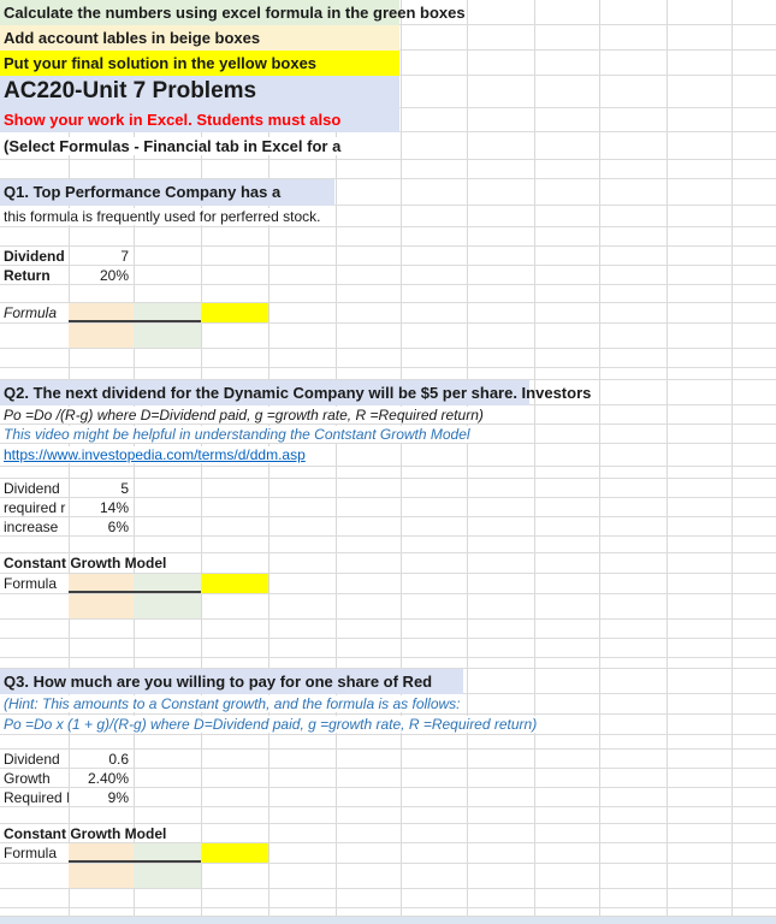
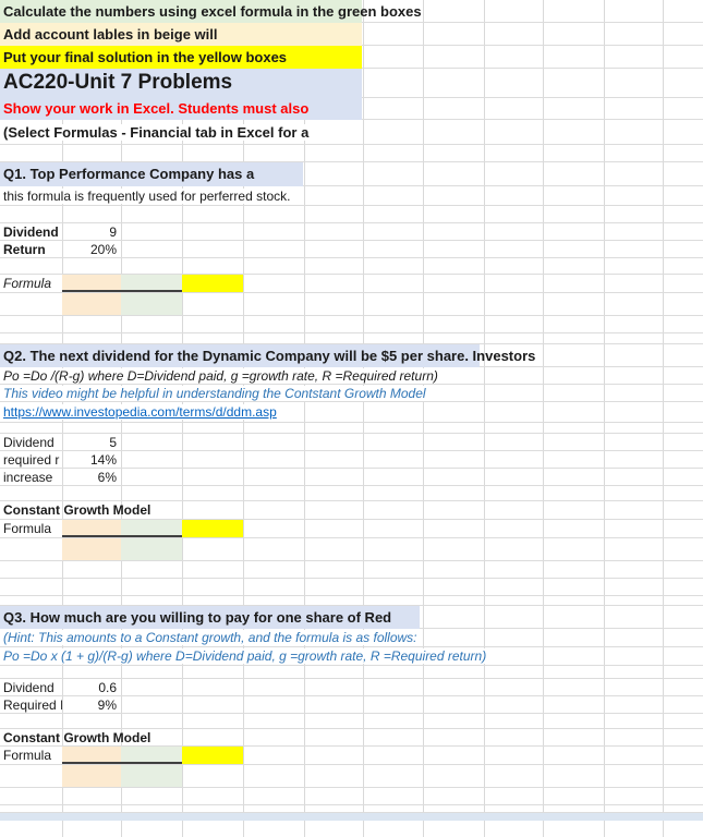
  Calculate the numbers using excel formula in the green boxes
- Add account lables in beige boxes
+ Add account lables in beige will
  Put your final solution in the yellow boxes
  AC220-Unit 7 Problems
  Show your work in Excel. Students must also
  (Select Formulas - Financial tab in Excel for a
  Q1. Top Performance Company has a
  this formula is frequently used for perferred stock.
  Dividend
- 7
+ 9
  Return
  20%
  Formula
  Q2. The next dividend for the Dynamic Company will be $5 per share. Investors
  Po =Do /(R-g) where D=Dividend paid, g =growth rate, R =Required return)
  This video might be helpful in understanding the Contstant Growth Model
  https://www.investopedia.com/terms/d/ddm.asp
  Dividend
  5
  required r
  14%
  increase
  6%
  Constant Growth Model
  Formula
  Q3. How much are you willing to pay for one share of Red
  (Hint: This amounts to a Constant growth, and the formula is as follows:
  Po =Do x (1 + g)/(R-g) where D=Dividend paid, g =growth rate, R =Required return)
  Dividend
  0.6
- Growth
- 2.40%
  Required I
  9%
  Constant Growth Model
  Formula
